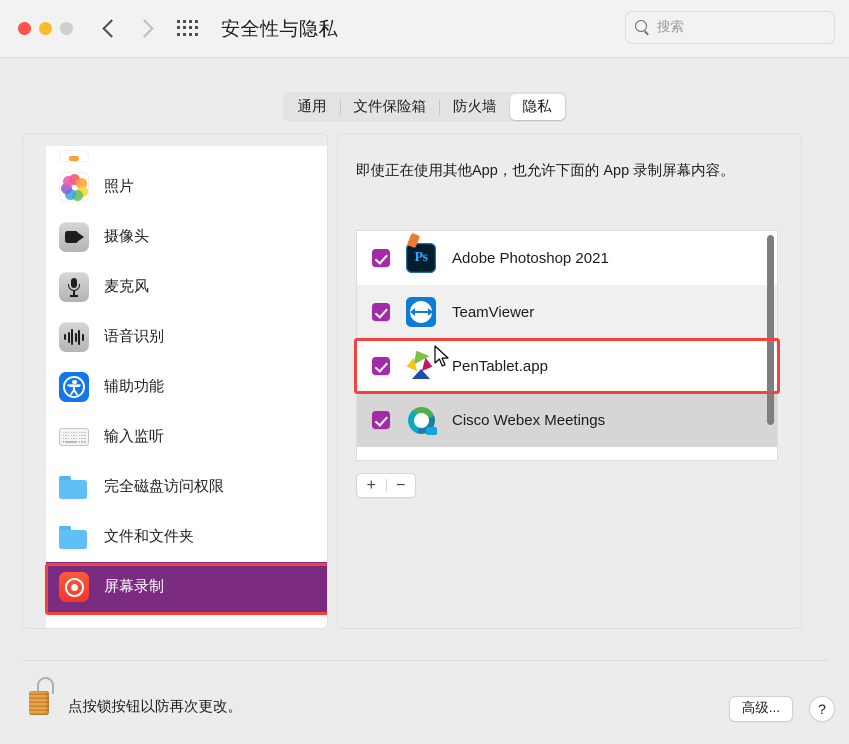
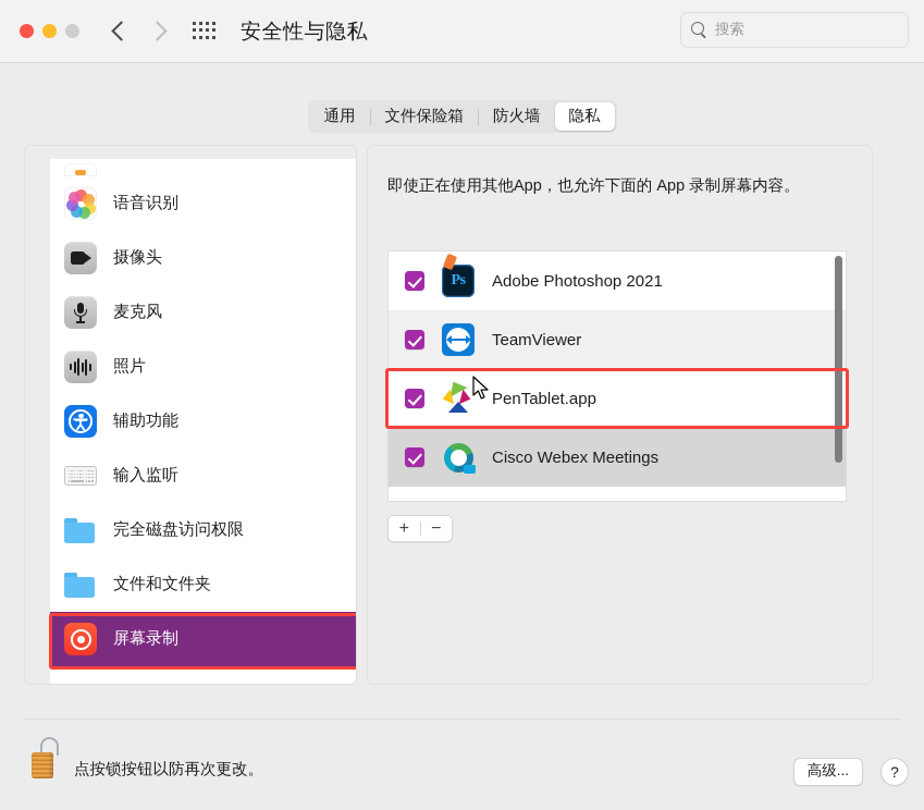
  安全性与隐私
  搜索
  通用
  文件保险箱
  防火墙
  隐私
- 照片
+ 语音识别
  摄像头
  麦克风
- 语音识别
+ 照片
  辅助功能
  输入监听
  完全磁盘访问权限
  文件和文件夹
  屏幕录制
  即使正在使用其他App，也允许下面的 App 录制屏幕内容。
  Ps
  Adobe Photoshop 2021
  TeamViewer
  PenTablet.app
  Cisco Webex Meetings
  +
  −
  点按锁按钮以防再次更改。
  高级...
  ?
